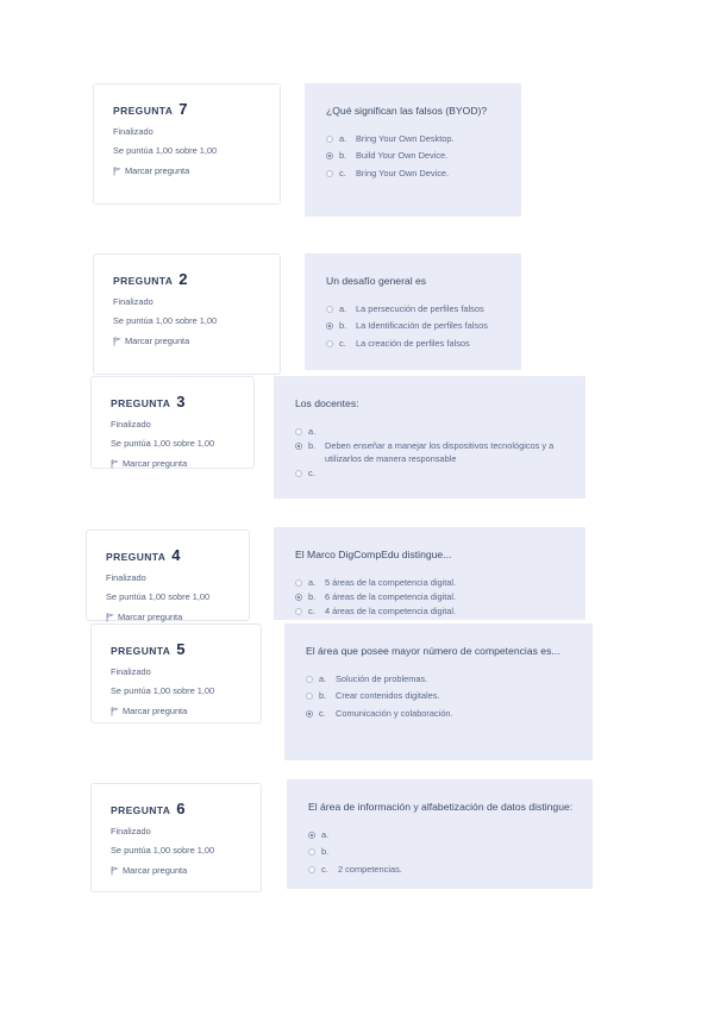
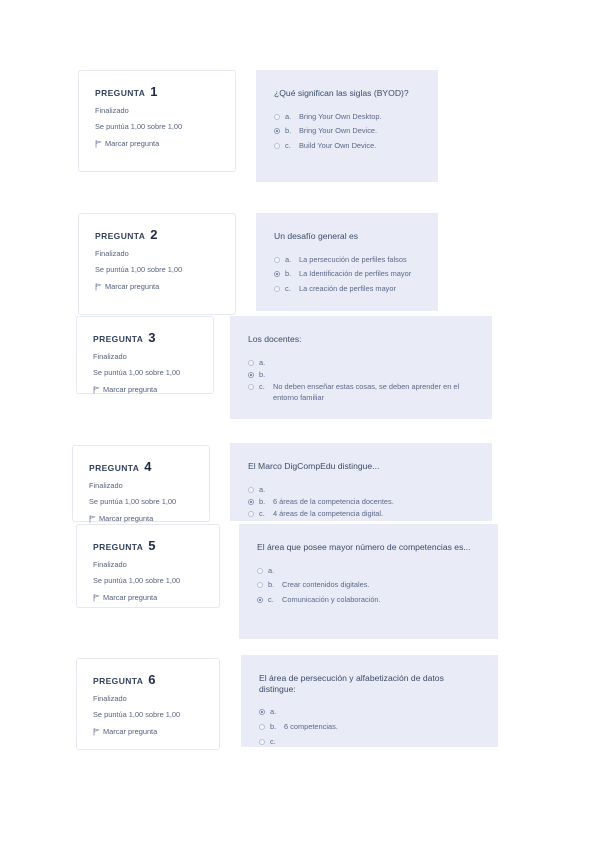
  PREGUNTA
- 7
+ 1
  Finalizado
  Se puntúa 1,00 sobre 1,00
  Marcar pregunta
- ¿Qué significan las falsos (BYOD)?
+ ¿Qué significan las siglas (BYOD)?
  a.
  Bring Your Own Desktop.
  b.
- Build Your Own Device.
+ Bring Your Own Device.
  c.
- Bring Your Own Device.
+ Build Your Own Device.
  PREGUNTA
  2
  Finalizado
  Se puntúa 1,00 sobre 1,00
  Marcar pregunta
  Un desafío general es
  a.
  La persecución de perfiles falsos
  b.
- La Identificación de perfiles falsos
+ La Identificación de perfiles mayor
  c.
- La creación de perfiles falsos
+ La creación de perfiles mayor
  PREGUNTA
  3
  Finalizado
  Se puntúa 1,00 sobre 1,00
  Marcar pregunta
  Los docentes:
  a.
  b.
- Deben enseñar a manejar los dispositivos tecnológicos y a utilizarlos de manera responsable
  c.
+ No deben enseñar estas cosas, se deben aprender en el entorno familiar
  PREGUNTA
  4
  Finalizado
  Se puntúa 1,00 sobre 1,00
  Marcar pregunta
  El Marco DigCompEdu distingue...
  a.
- 5 áreas de la competencia digital.
  b.
- 6 áreas de la competencia digital.
+ 6 áreas de la competencia docentes.
  c.
  4 áreas de la competencia digital.
  PREGUNTA
  5
  Finalizado
  Se puntúa 1,00 sobre 1,00
  Marcar pregunta
  El área que posee mayor número de competencias es...
  a.
- Solución de problemas.
  b.
  Crear contenidos digitales.
  c.
  Comunicación y colaboración.
  PREGUNTA
  6
  Finalizado
  Se puntúa 1,00 sobre 1,00
  Marcar pregunta
- El área de información y alfabetización de datos distingue:
+ El área de persecución y alfabetización de datos distingue:
  a.
  b.
+ 6 competencias.
  c.
- 2 competencias.
